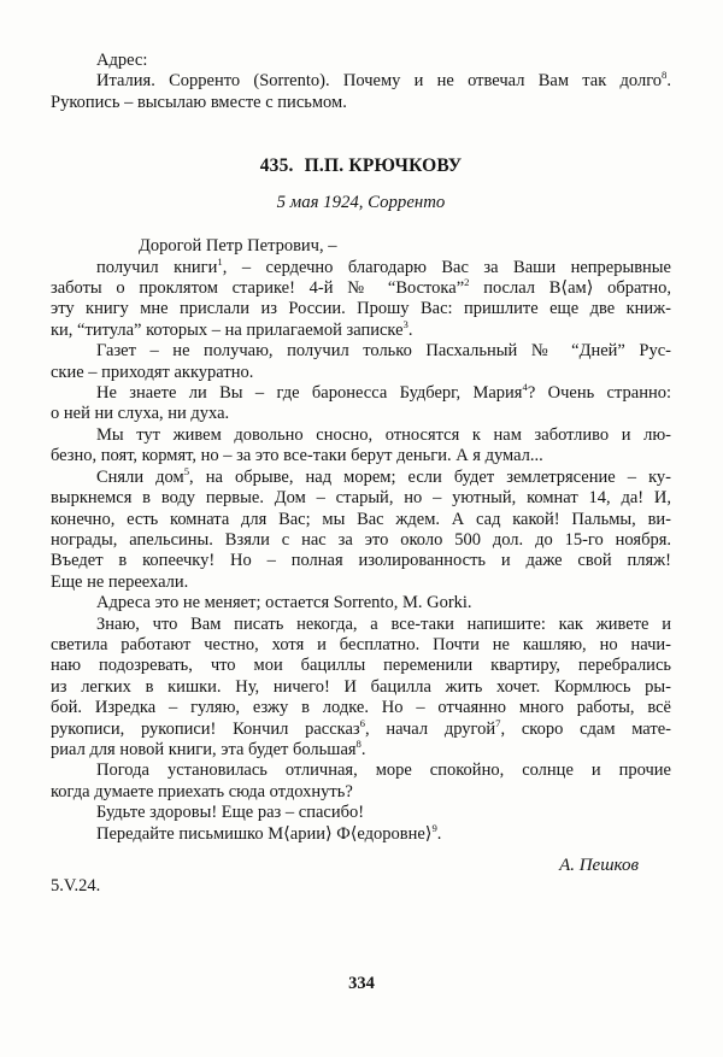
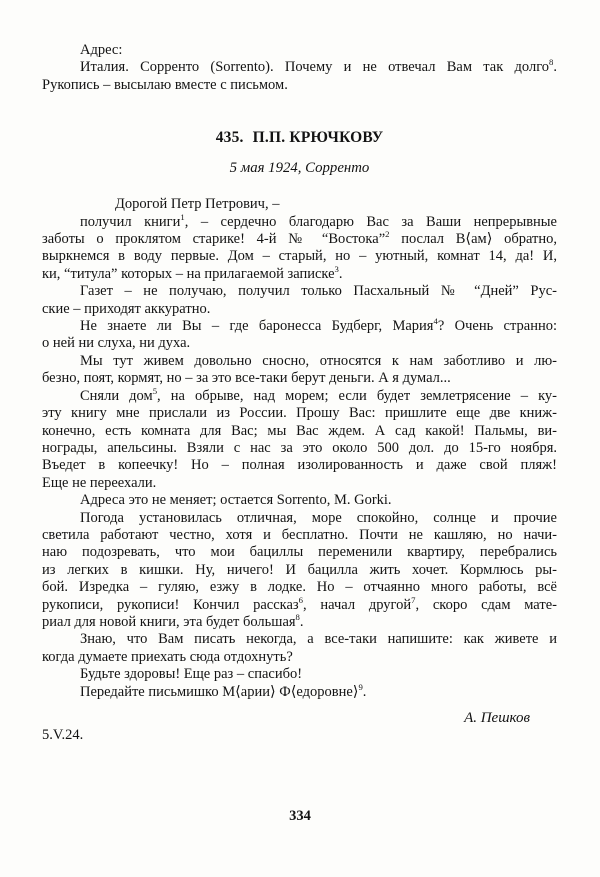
  Адрес:
  Италия. Сорренто (Sorrento). Почему и не отвечал Вам так долго8.
  Рукопись – высылаю вместе с письмом.
  435. П.П. КРЮЧКОВУ
  5 мая 1924, Сорренто
  Дорогой Петр Петрович, –
  получил книги1, – сердечно благодарю Вас за Ваши непрерывные
  заботы о проклятом старике! 4-й № “Востока”2 послал В⟨ам⟩ обратно,
- эту книгу мне прислали из России. Прошу Вас: пришлите еще две книж-
+ выркнемся в воду первые. Дом – старый, но – уютный, комнат 14, да! И,
  ки, “титула” которых – на прилагаемой записке3.
  Газет – не получаю, получил только Пасхальный № “Дней” Рус-
  ские – приходят аккуратно.
  Не знаете ли Вы – где баронесса Будберг, Мария4? Очень странно:
  о ней ни слуха, ни духа.
  Мы тут живем довольно сносно, относятся к нам заботливо и лю-
  безно, поят, кормят, но – за это все-таки берут деньги. А я думал...
  Сняли дом5, на обрыве, над морем; если будет землетрясение – ку-
- выркнемся в воду первые. Дом – старый, но – уютный, комнат 14, да! И,
+ эту книгу мне прислали из России. Прошу Вас: пришлите еще две книж-
  конечно, есть комната для Вас; мы Вас ждем. А сад какой! Пальмы, ви-
  нограды, апельсины. Взяли с нас за это около 500 дол. до 15-го ноября.
  Въедет в копеечку! Но – полная изолированность и даже свой пляж!
  Еще не переехали.
  Адреса это не меняет; остается Sorrento, M. Gorki.
- Знаю, что Вам писать некогда, а все-таки напишите: как живете и
+ Погода установилась отличная, море спокойно, солнце и прочие
  светила работают честно, хотя и бесплатно. Почти не кашляю, но начи-
  наю подозревать, что мои бациллы переменили квартиру, перебрались
  из легких в кишки. Ну, ничего! И бацилла жить хочет. Кормлюсь ры-
  бой. Изредка – гуляю, езжу в лодке. Но – отчаянно много работы, всё
  рукописи, рукописи! Кончил рассказ6, начал другой7, скоро сдам мате-
  риал для новой книги, эта будет большая8.
- Погода установилась отличная, море спокойно, солнце и прочие
+ Знаю, что Вам писать некогда, а все-таки напишите: как живете и
  когда думаете приехать сюда отдохнуть?
  Будьте здоровы! Еще раз – спасибо!
  Передайте письмишко М⟨арии⟩ Ф⟨едоровне⟩9.
  А. Пешков
  5.V.24.
  334
